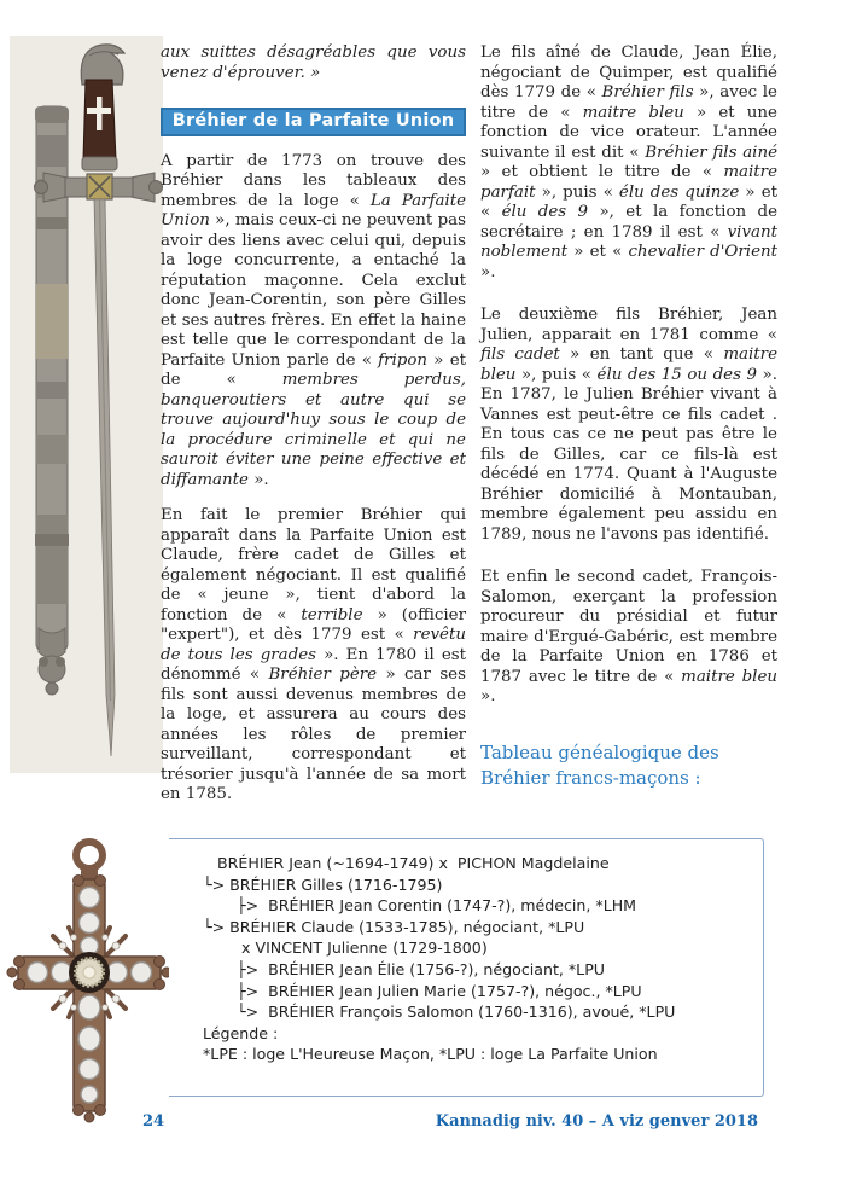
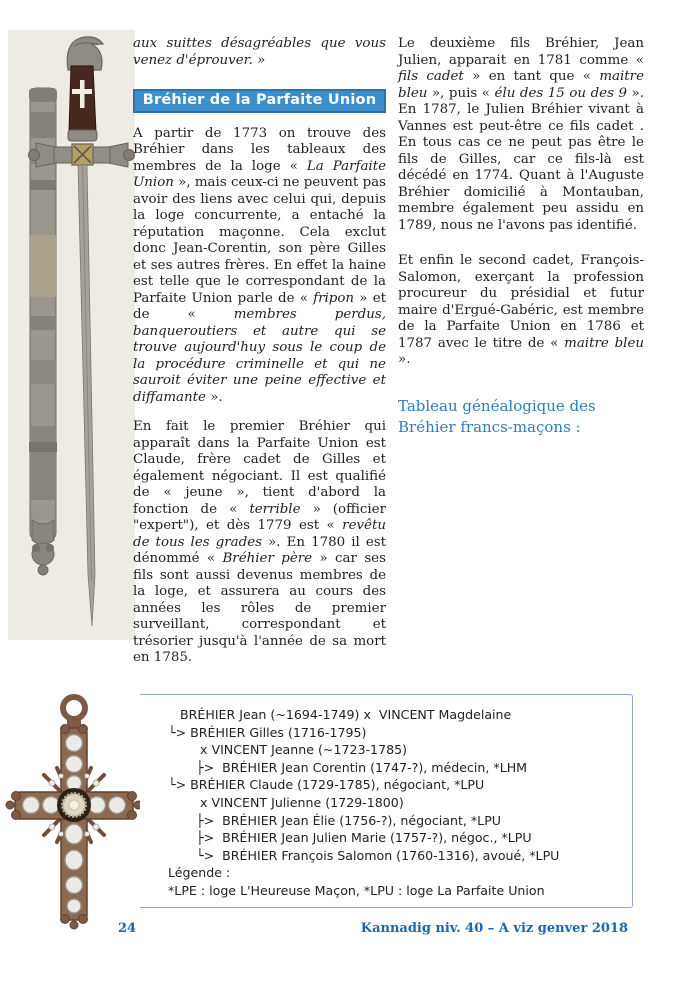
  aux suittes désagréables que vous venez d'éprouver. »
  Bréhier de la Parfaite Union
  A partir de 1773 on trouve des Bréhier dans les tableaux des membres de la loge « La Parfaite Union », mais ceux-ci ne peuvent pas avoir des liens avec celui qui, depuis la loge concurrente, a entaché la réputation maçonne. Cela exclut donc Jean-Corentin, son père Gilles et ses autres frères. En effet la haine est telle que le correspondant de la Parfaite Union parle de « fripon » et de « membres perdus, banqueroutiers et autre qui se trouve aujourd'huy sous le coup de la procédure criminelle et qui ne sauroit éviter une peine effective et diffamante ».
  En fait le premier Bréhier qui apparaît dans la Parfaite Union est Claude, frère cadet de Gilles et également négociant. Il est qualifié de « jeune », tient d'abord la fonction de « terrible » (officier "expert"), et dès 1779 est « revêtu de tous les grades ». En 1780 il est dénommé « Bréhier père » car ses fils sont aussi devenus membres de la loge, et assurera au cours des années les rôles de premier surveillant, correspondant et trésorier jusqu'à l'année de sa mort en 1785.
- Le fils aîné de Claude, Jean Élie, négociant de Quimper, est qualifié dès 1779 de « Bréhier fils », avec le titre de « maitre bleu » et une fonction de vice orateur. L'année suivante il est dit « Bréhier fils ainé » et obtient le titre de « maitre parfait », puis « élu des quinze » et « élu des 9 », et la fonction de secrétaire ; en 1789 il est « vivant noblement » et « chevalier d'Orient ».
  Le deuxième fils Bréhier, Jean Julien, apparait en 1781 comme « fils cadet » en tant que « maitre bleu », puis « élu des 15 ou des 9 ». En 1787, le Julien Bréhier vivant à Vannes est peut-être ce fils cadet . En tous cas ce ne peut pas être le fils de Gilles, car ce fils-là est décédé en 1774. Quant à l'Auguste Bréhier domicilié à Montauban, membre également peu assidu en 1789, nous ne l'avons pas identifié.
  Et enfin le second cadet, François-Salomon, exerçant la profession procureur du présidial et futur maire d'Ergué-Gabéric, est membre de la Parfaite Union en 1786 et 1787 avec le titre de « maitre bleu ».
  Tableau généalogique des Bréhier francs-maçons :
- BRÉHIER Jean (~1694-1749) x PICHON Magdelaine
+ BRÉHIER Jean (~1694-1749) x VINCENT Magdelaine
  └> BRÉHIER Gilles (1716-1795)
+ x VINCENT Jeanne (~1723-1785)
  ├> BRÉHIER Jean Corentin (1747-?), médecin, *LHM
- └> BRÉHIER Claude (1533-1785), négociant, *LPU
+ └> BRÉHIER Claude (1729-1785), négociant, *LPU
  x VINCENT Julienne (1729-1800)
  ├> BRÉHIER Jean Élie (1756-?), négociant, *LPU
  ├> BRÉHIER Jean Julien Marie (1757-?), négoc., *LPU
  └> BRÉHIER François Salomon (1760-1316), avoué, *LPU
  Légende :
  *LPE : loge L'Heureuse Maçon, *LPU : loge La Parfaite Union
  24
  Kannadig niv. 40 – A viz genver 2018
